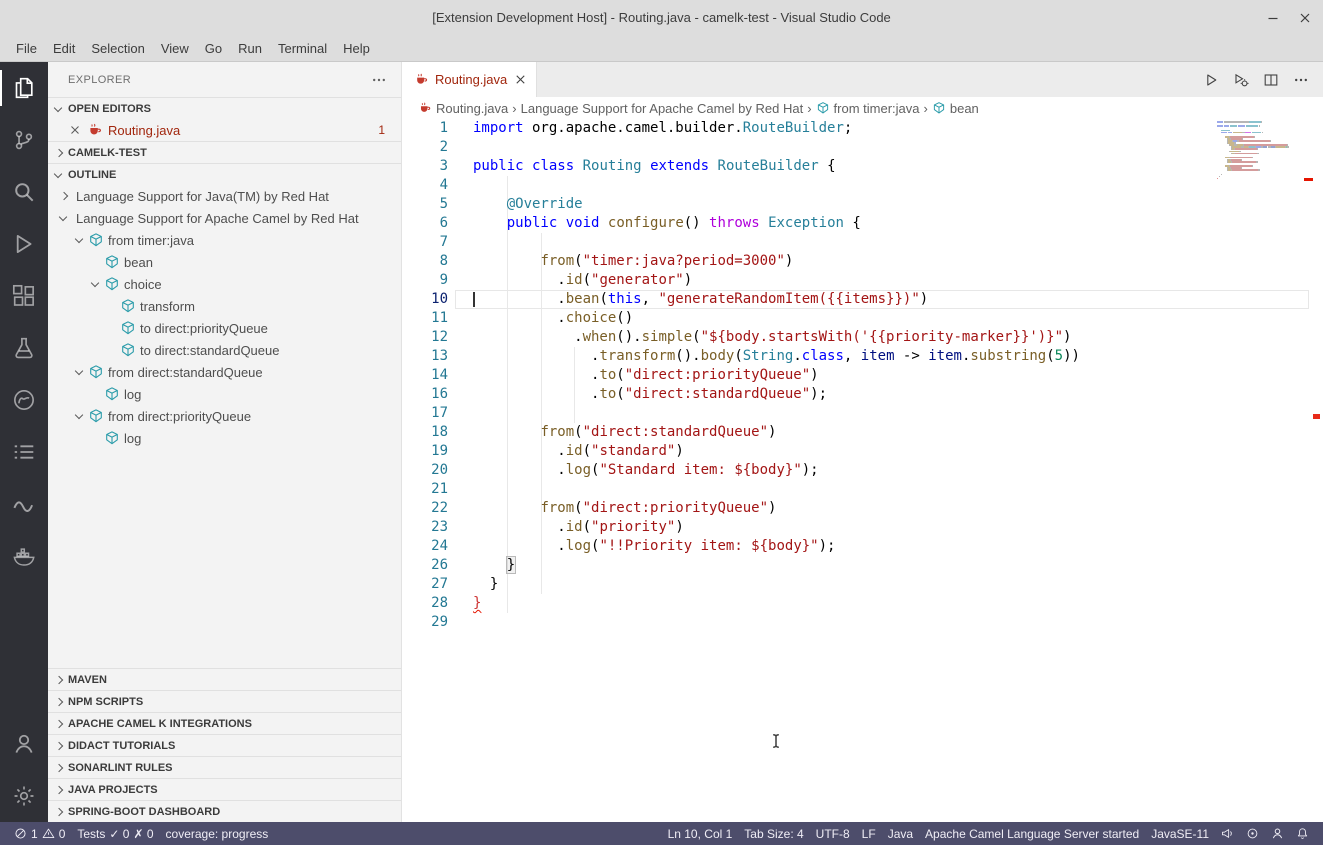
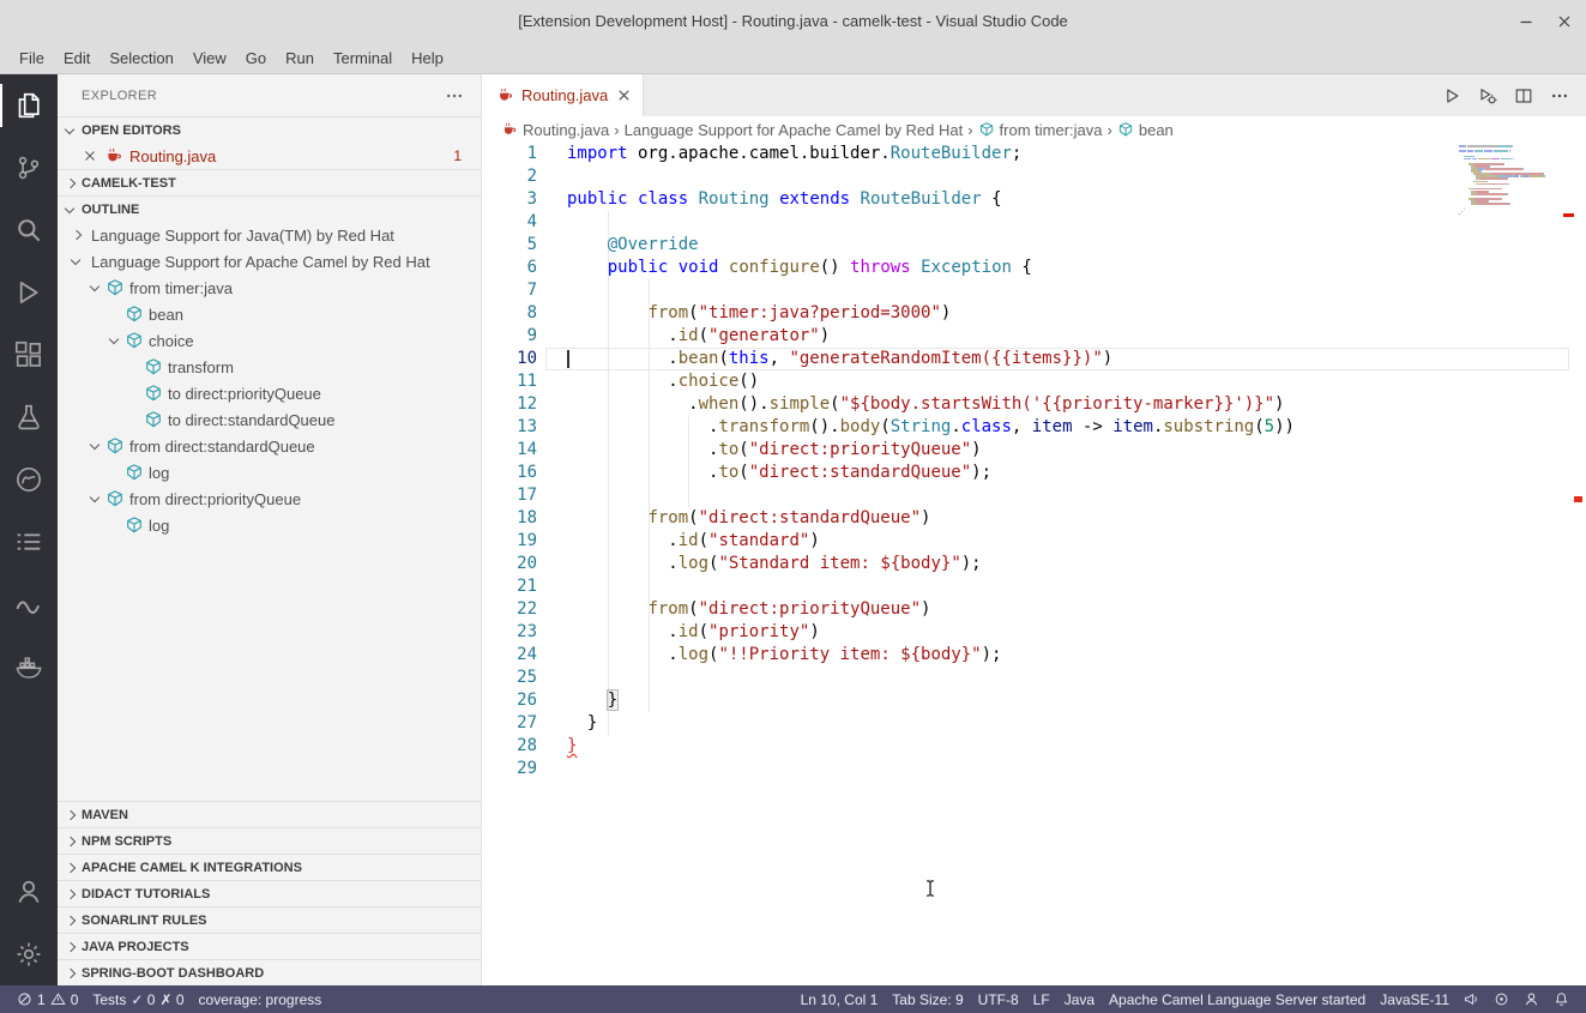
  [Extension Development Host] - Routing.java - camelk-test - Visual Studio Code
  File
  Edit
  Selection
  View
  Go
  Run
  Terminal
  Help
  EXPLORER
  OPEN EDITORS
  Routing.java
  1
  CAMELK-TEST
  OUTLINE
  Language Support for Java(TM) by Red Hat
  Language Support for Apache Camel by Red Hat
  from timer:java
  bean
  choice
  transform
  to direct:priorityQueue
  to direct:standardQueue
  from direct:standardQueue
  log
  from direct:priorityQueue
  log
  MAVEN
  NPM SCRIPTS
  APACHE CAMEL K INTEGRATIONS
  DIDACT TUTORIALS
  SONARLINT RULES
  JAVA PROJECTS
  SPRING-BOOT DASHBOARD
  Routing.java
  Routing.java
  ›
  Language Support for Apache Camel by Red Hat
  ›
  from timer:java
  ›
  bean
  1
  import org.apache.camel.builder.RouteBuilder;
  2
  3
  public class Routing extends RouteBuilder {
  4
  5
  @Override
  6
  public void configure() throws Exception {
  7
  8
  from("timer:java?period=3000")
  9
  .id("generator")
  10
  11
  .choice()
  12
  .when().simple("${body.startsWith('{{priority-marker}}')}")
  13
  .transform().body(String.class, item -> item.substring(5))
  14
  .to("direct:priorityQueue")
  16
  .to("direct:standardQueue");
  17
  18
  from("direct:standardQueue")
  19
  .id("standard")
  20
  .log("Standard item: ${body}");
  21
  22
  from("direct:priorityQueue")
  23
  .id("priority")
  24
  .log("!!Priority item: ${body}");
+ 25
  26
  }
  27
  }
  28
  }
  29
  1
  0
  Tests
  ✓ 0
  ✗ 0
  coverage: progress
  Ln 10, Col 1
- Tab Size: 4
+ Tab Size: 9
  UTF-8
  LF
  Java
  Apache Camel Language Server started
  JavaSE-11
